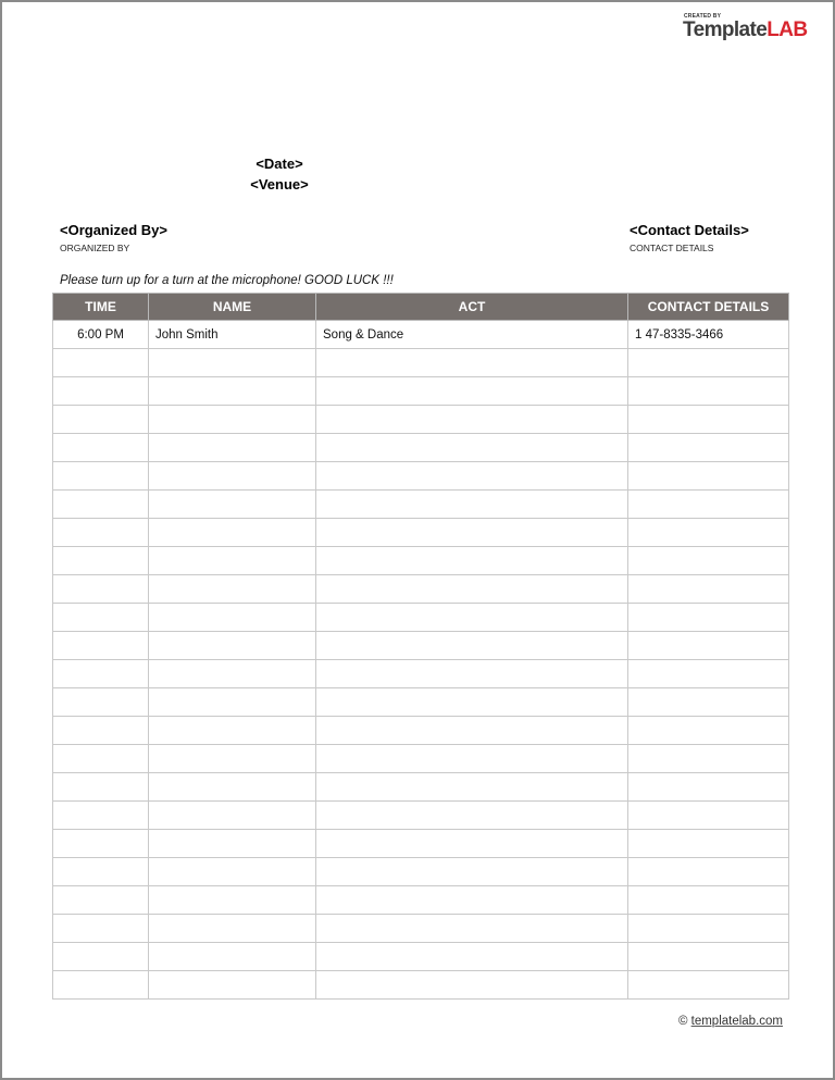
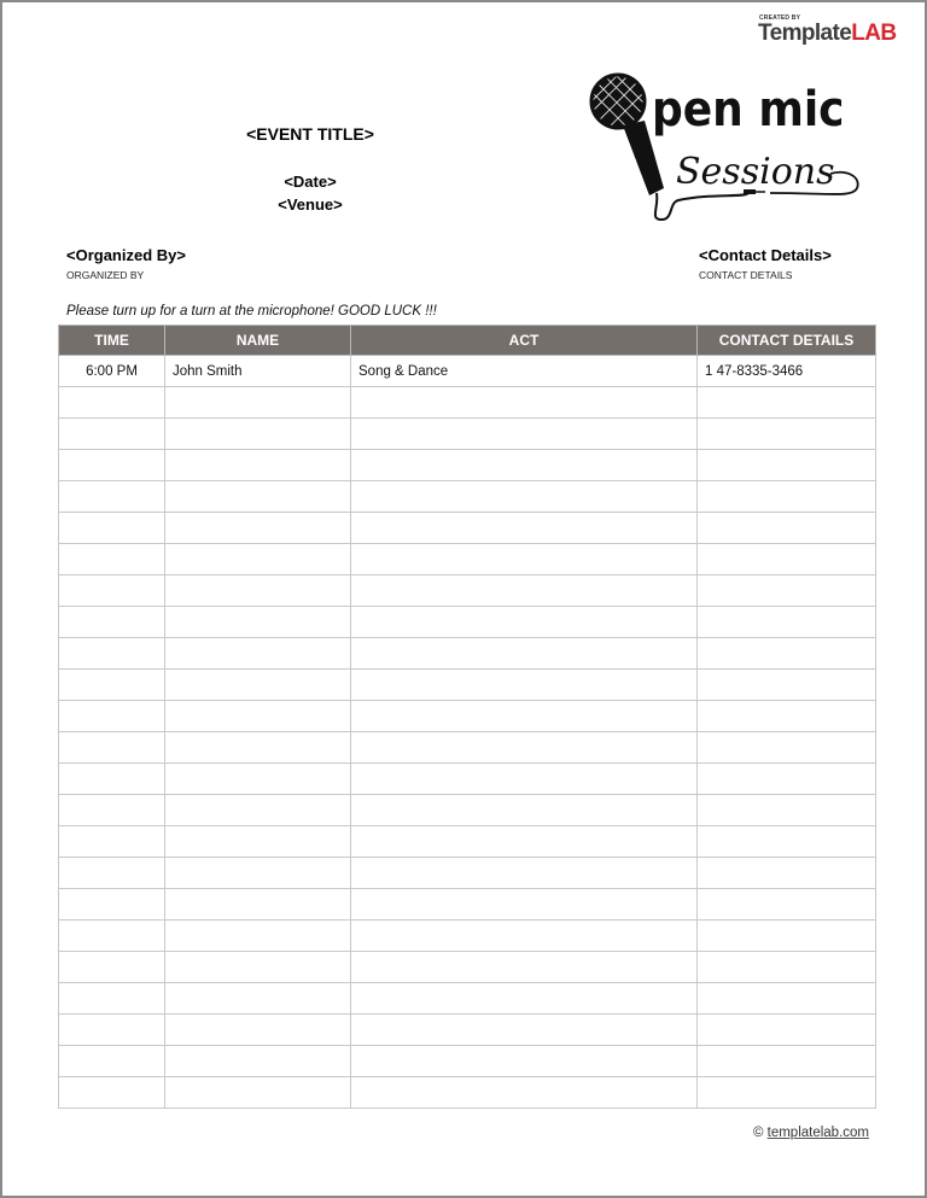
  TemplateLAB
+ pen mic
+ Sessions
+ <EVENT TITLE>
  <Date>
  <Venue>
  <Organized By>
  ORGANIZED BY
  <Contact Details>
  CONTACT DETAILS
  Please turn up for a turn at the microphone! GOOD LUCK !!!
  TIME	NAME	ACT	CONTACT DETAILS
  6:00 PM	John Smith	Song & Dance	1 47-8335-3466
  © templatelab.com
